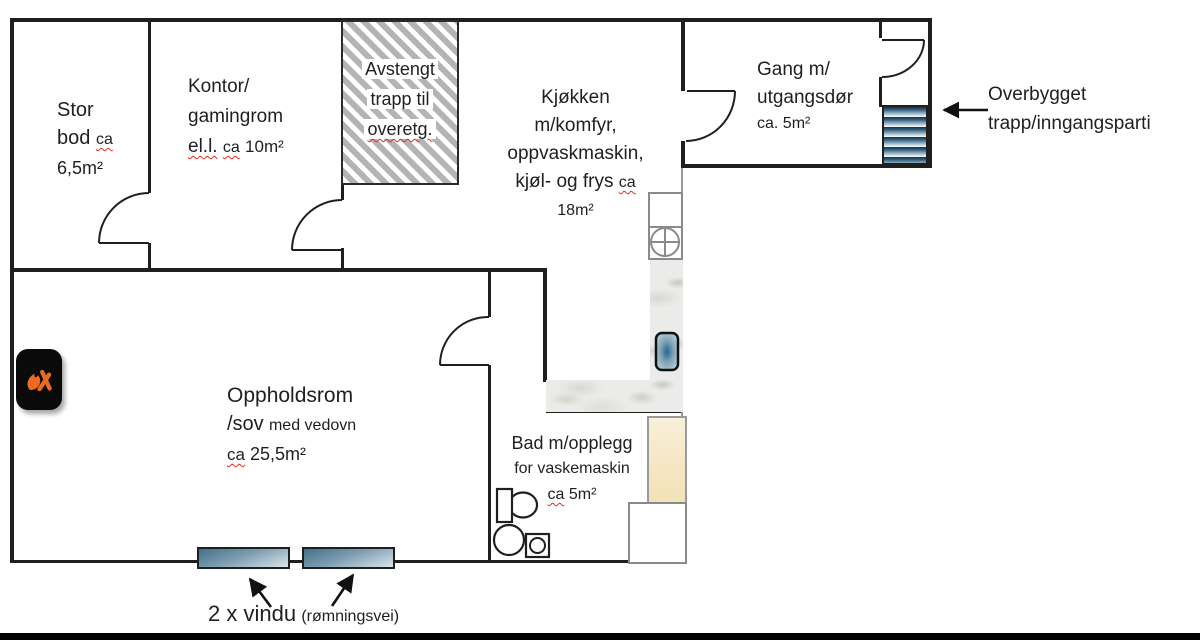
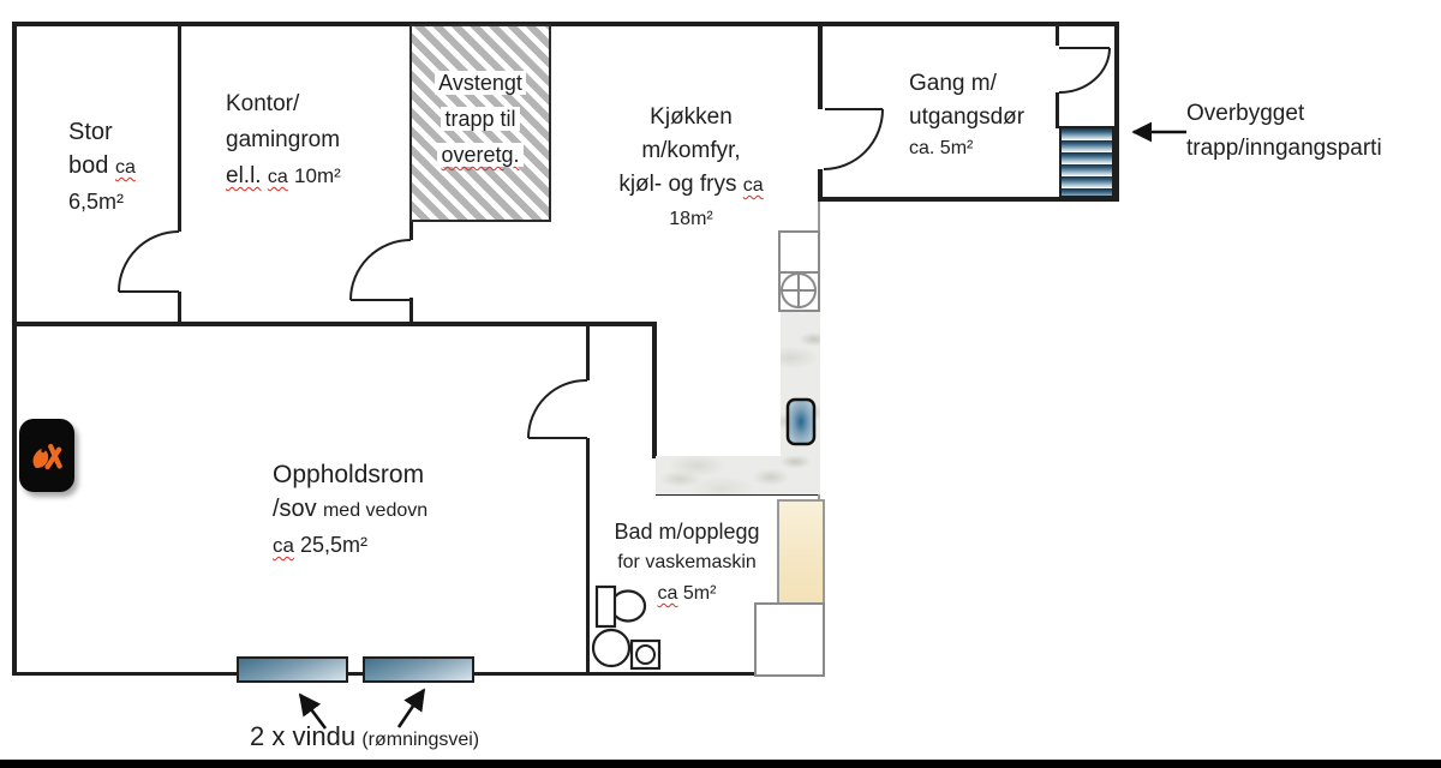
  Avstengt
  trapp til
  overetg.
  Stor
  bod ca
  6,5m²
  Kontor/
  gamingrom
  el.l. ca 10m²
  Kjøkken
  m/komfyr,
- oppvaskmaskin,
  kjøl- og frys ca
  18m²
  Gang m/
  utgangsdør
  ca. 5m²
  Overbygget
  trapp/inngangsparti
  Oppholdsrom
  /sov med vedovn
  ca 25,5m²
  Bad m/opplegg
  for vaskemaskin
  ca 5m²
  2 x vindu (rømningsvei)
